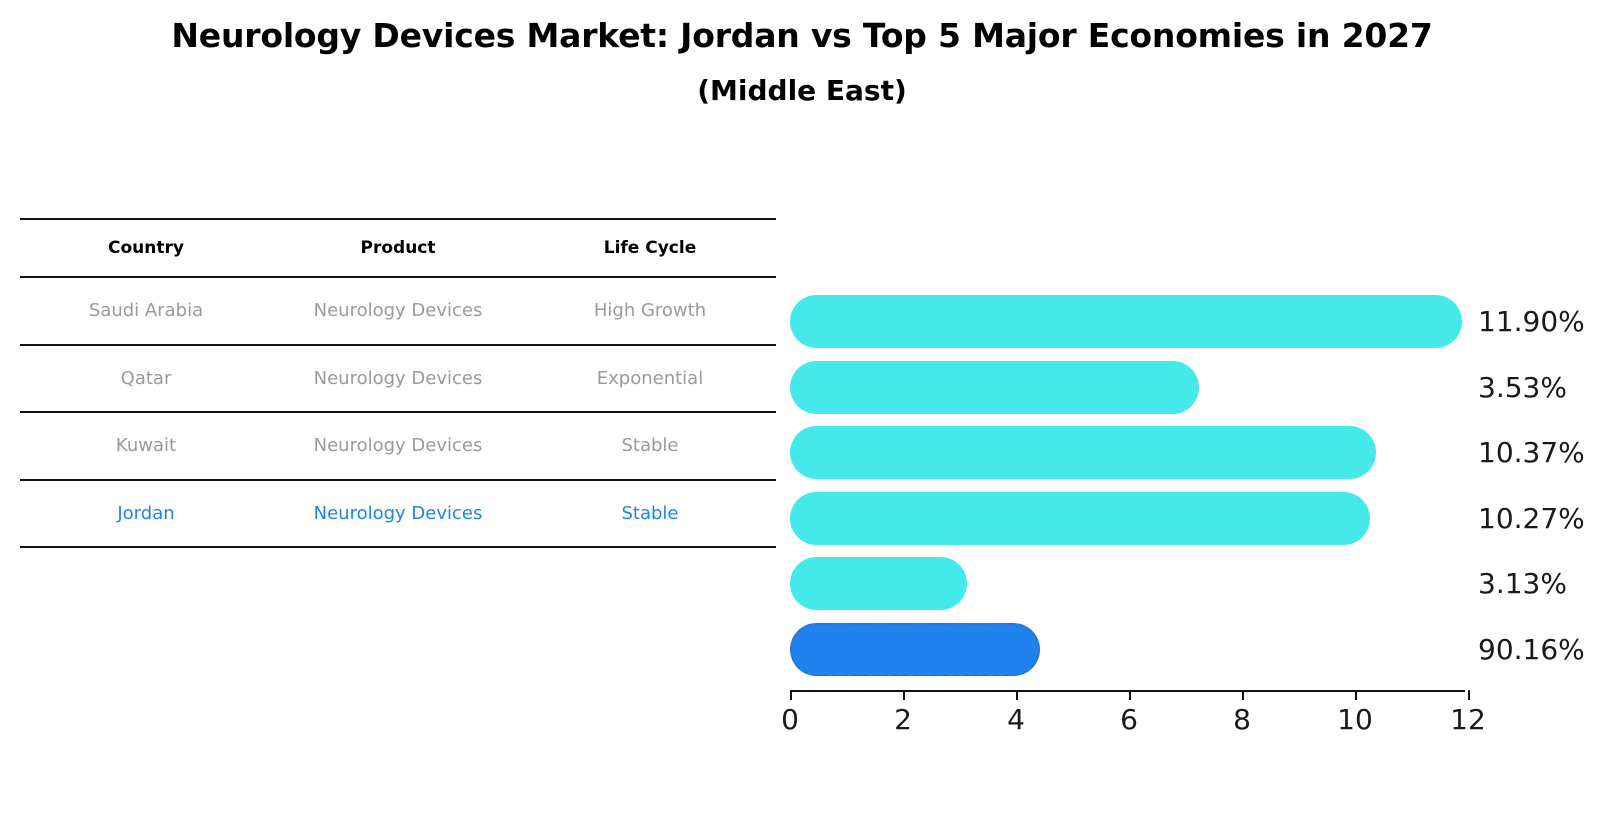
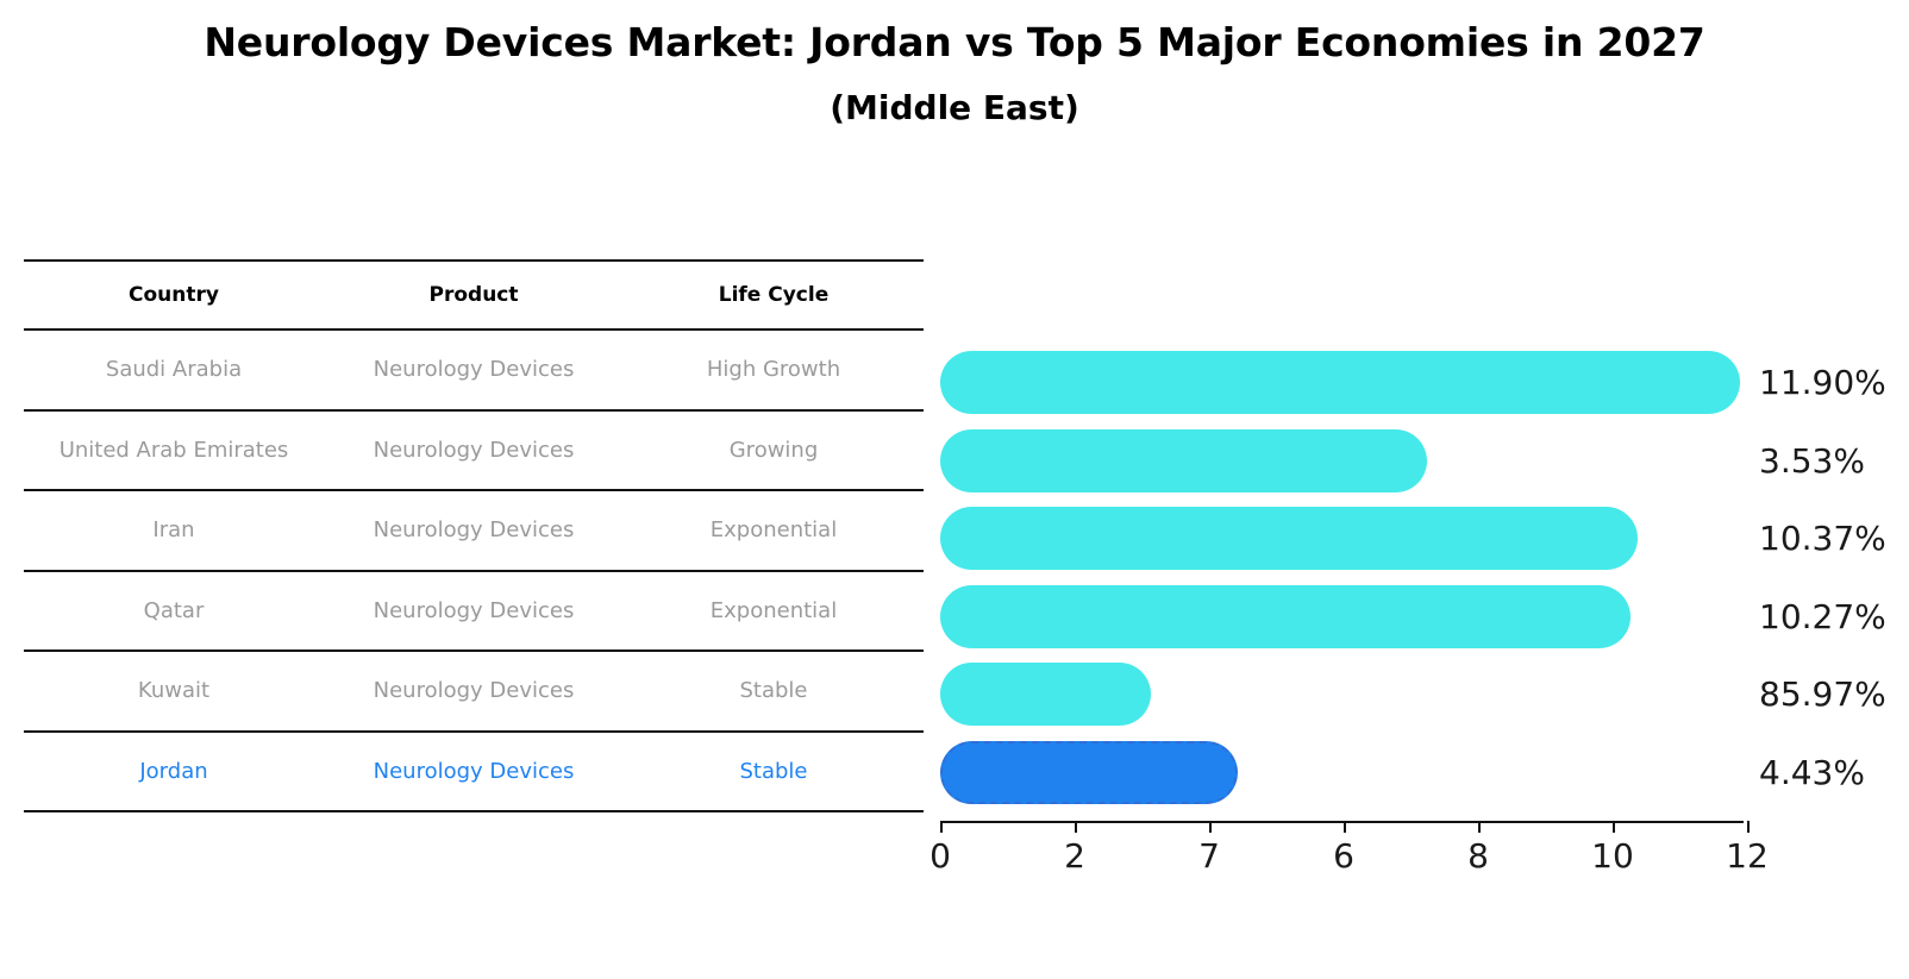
  Neurology Devices Market: Jordan vs Top 5 Major Economies in 2027
  (Middle East)
  Country	Product	Life Cycle
  Saudi Arabia	Neurology Devices	High Growth
+ United Arab Emirates	Neurology Devices	Growing
+ Iran	Neurology Devices	Exponential
  Qatar	Neurology Devices	Exponential
  Kuwait	Neurology Devices	Stable
  Jordan	Neurology Devices	Stable
  0
  2
- 4
+ 7
  6
  8
  10
  12
  11.90%
  3.53%
  10.37%
  10.27%
- 3.13%
+ 85.97%
- 90.16%
+ 4.43%
